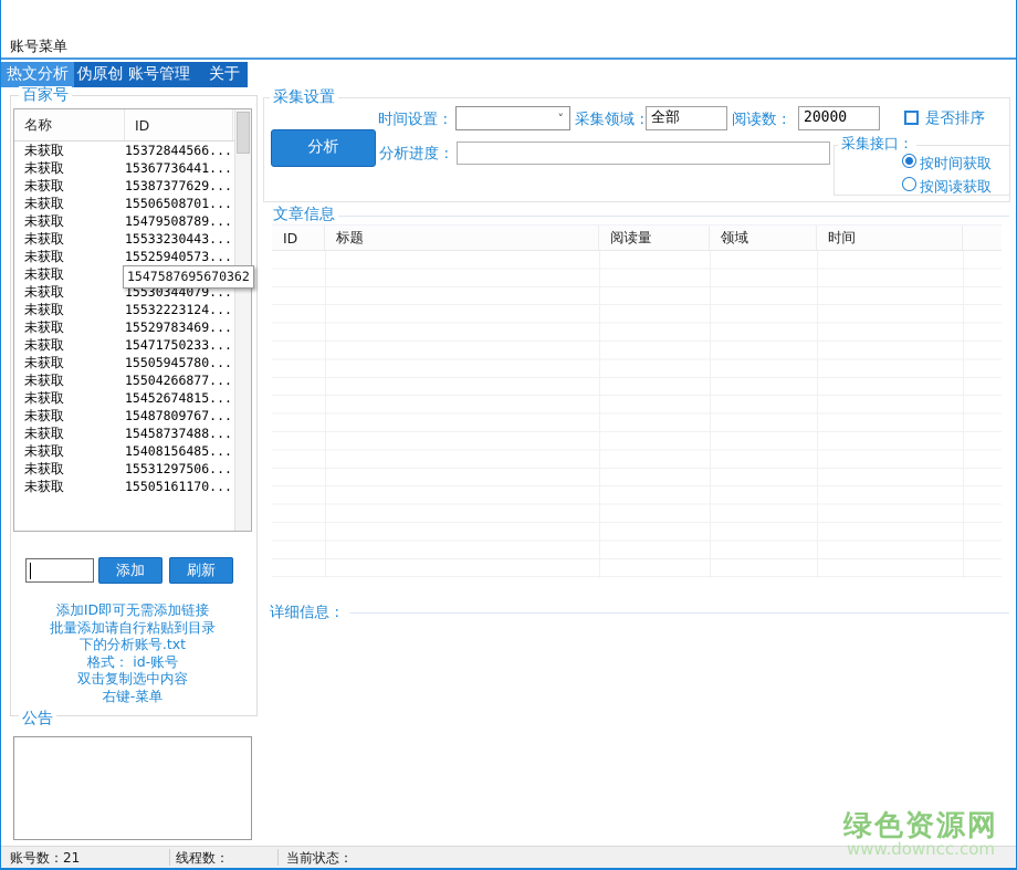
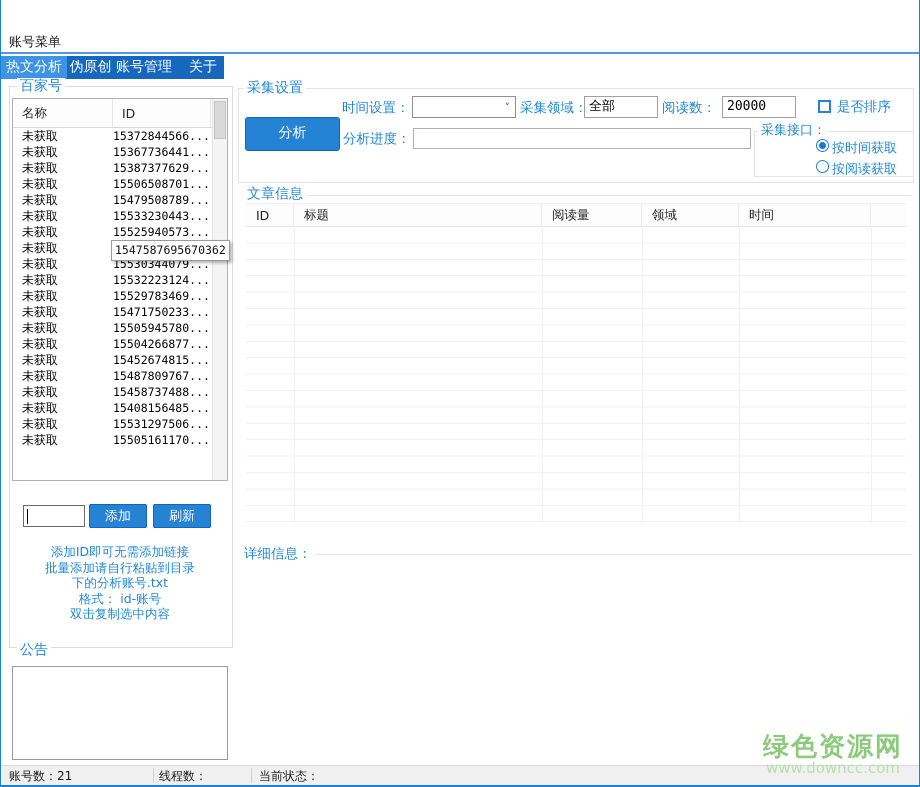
  账号菜单
  热文分析
  伪原创
  账号管理
  关于
  百家号
  名称
  ID
  未获取
  15372844566...
  未获取
  15367736441...
  未获取
  15387377629...
  未获取
  15506508701...
  未获取
  15479508789...
  未获取
  15533230443...
  未获取
  15525940573...
  未获取
  未获取
  15530344079...
  未获取
  15532223124...
  未获取
  15529783469...
  未获取
  15471750233...
  未获取
  15505945780...
  未获取
  15504266877...
  未获取
  15452674815...
  未获取
  15487809767...
  未获取
  15458737488...
  未获取
  15408156485...
  未获取
  15531297506...
  未获取
  15505161170...
  1547587695670362
  添加
  刷新
  添加ID即可无需添加链接
  批量添加请自行粘贴到目录
  下的分析账号.txt
  格式： id-账号
  双击复制选中内容
- 右键-菜单
  公告
  采集设置
  时间设置：
  ˅
  采集领域：
  全部
  阅读数：
  20000
  是否排序
  分析
  分析进度：
  采集接口：
  按时间获取
  按阅读获取
  文章信息
  ID
  标题
  阅读量
  领域
  时间
  详细信息：
  账号数：21
  线程数：
  当前状态：
  绿色资源网
  www.downcc.com
